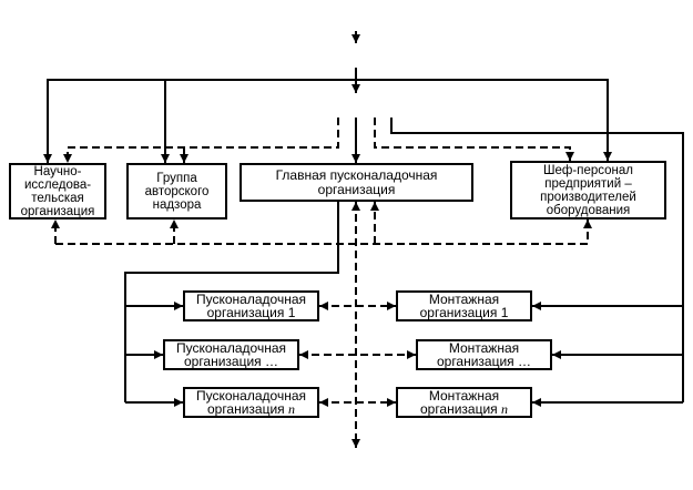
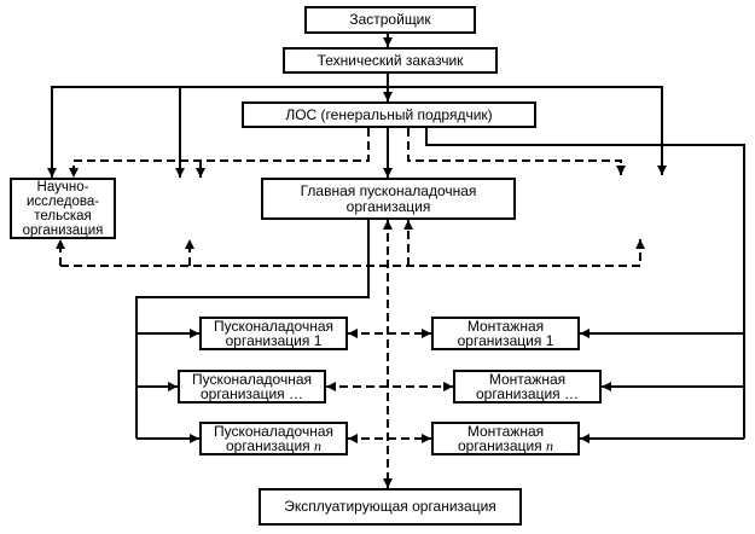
+ Застройщик
+ Технический заказчик
+ ЛОС (генеральный подрядчик)
  Научно-
  исследова-
  тельская
  организация
- Группа
- авторского
- надзора
  Главная пусконаладочная
  организация
- Шеф-персонал
- предприятий –
- производителей
- оборудования
  Пусконаладочная
  организация 1
  Пусконаладочная
  организация …
  Пусконаладочная
  организация n
  Монтажная
  организация 1
  Монтажная
  организация …
  Монтажная
  организация n
+ Эксплуатирующая организация
